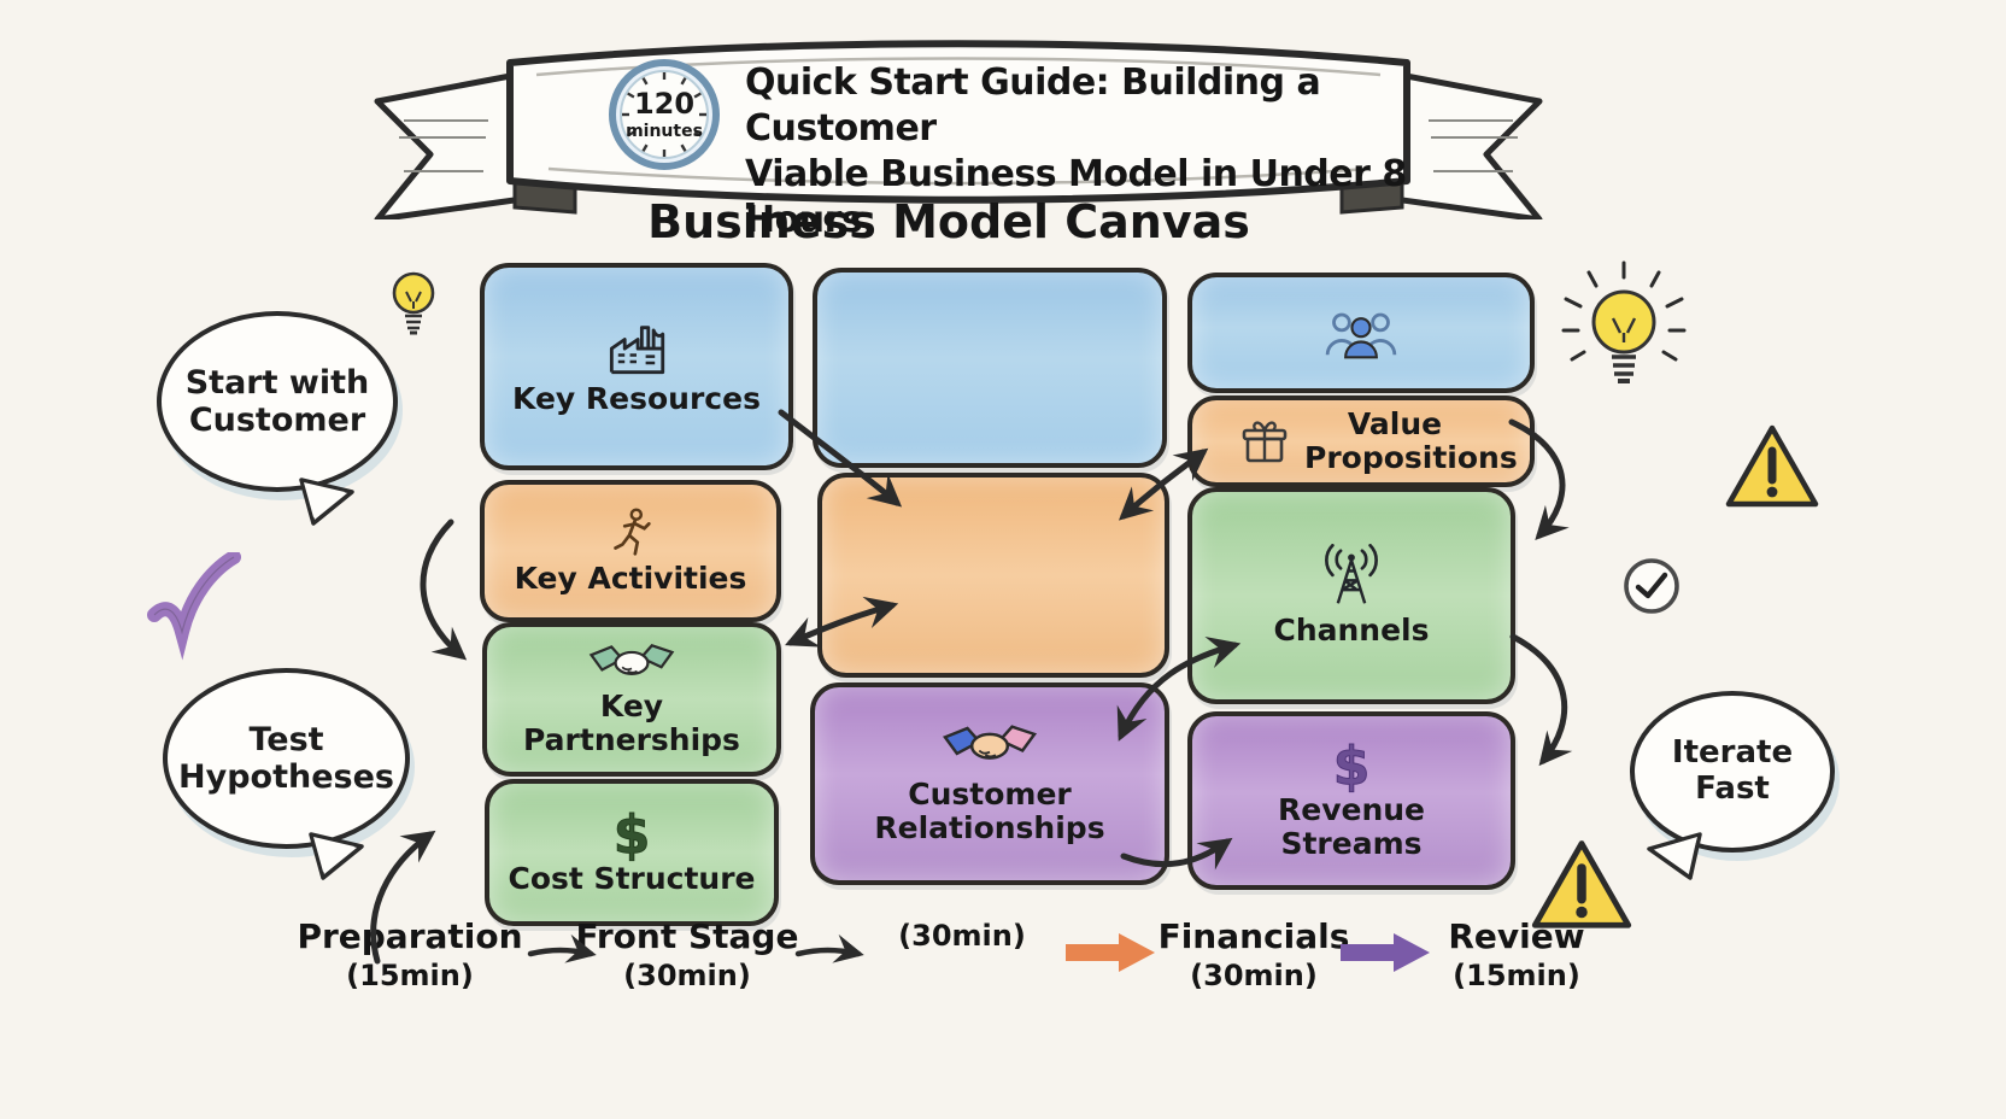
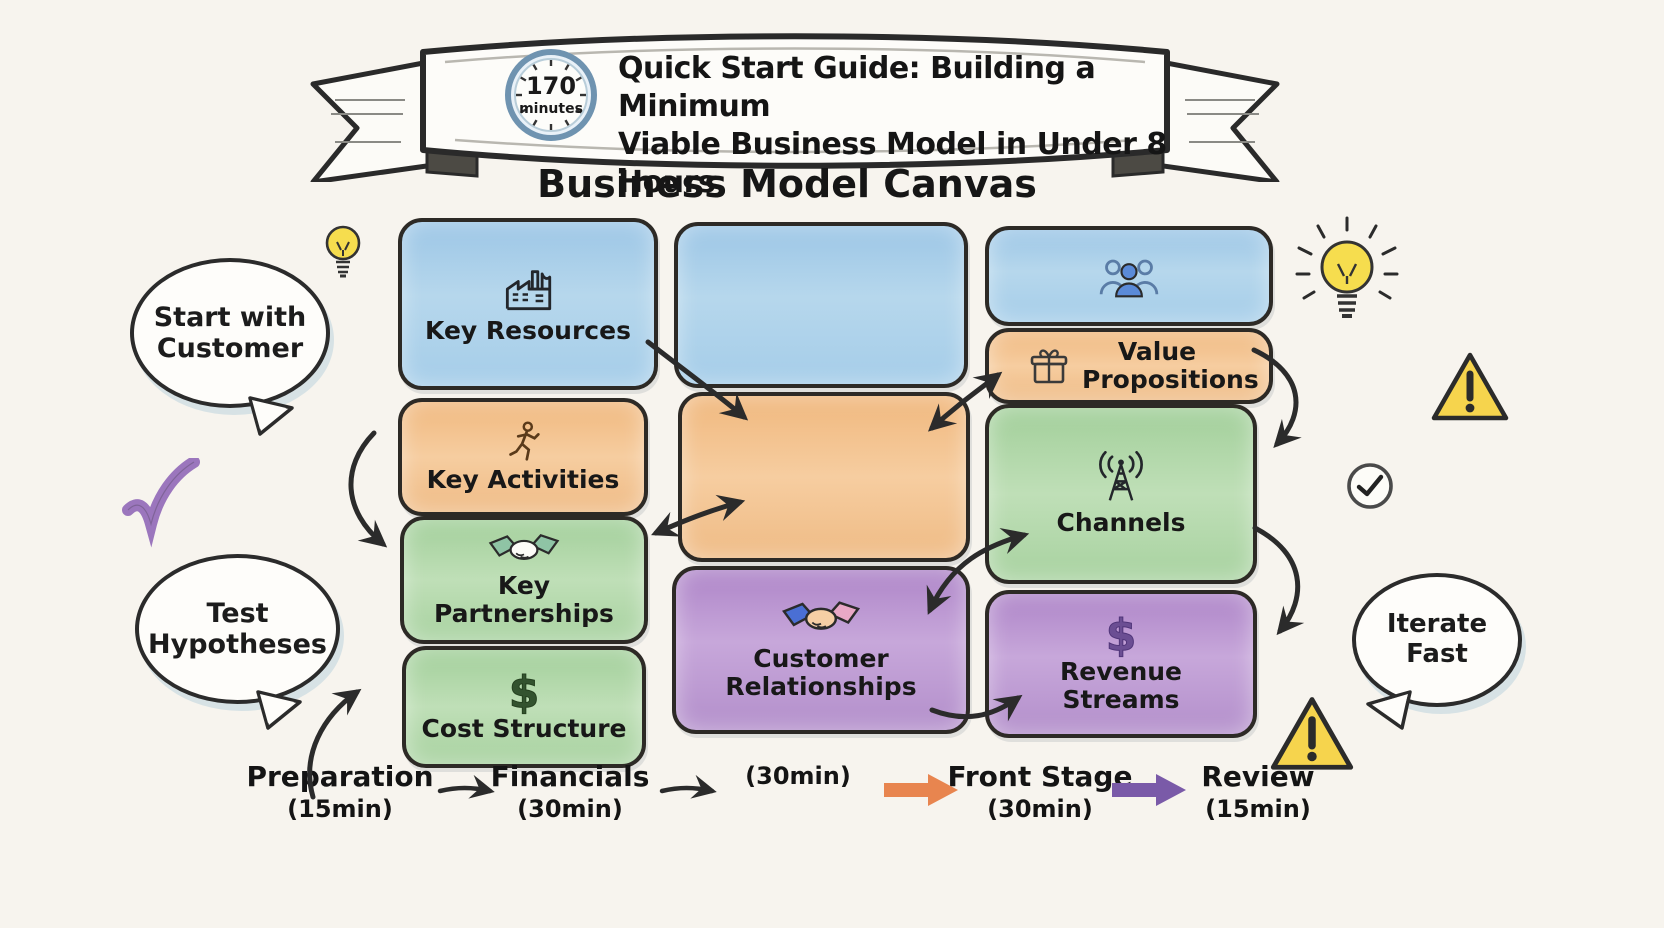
- 120
+ 170
  minutes
- Quick Start Guide: Building a Customer
+ Quick Start Guide: Building a Minimum
  Viable Business Model in Under 8 Hours
  Business Model Canvas
  Key Resources
  Value Propositio
  Key Activities
  Channels
  Key Partnerships
  Customer Relationships
  $
  Cost Structure
  $
  Revenue Streams
  Start with Customer
  Test Hypotheses
  Iterate Fast
  Prearation
  (15min)
- Front Stage
+ Financials
  (30min)
  (30min)
- Financials
+ Front Stage
  (30min)
  Review
  (15min)
